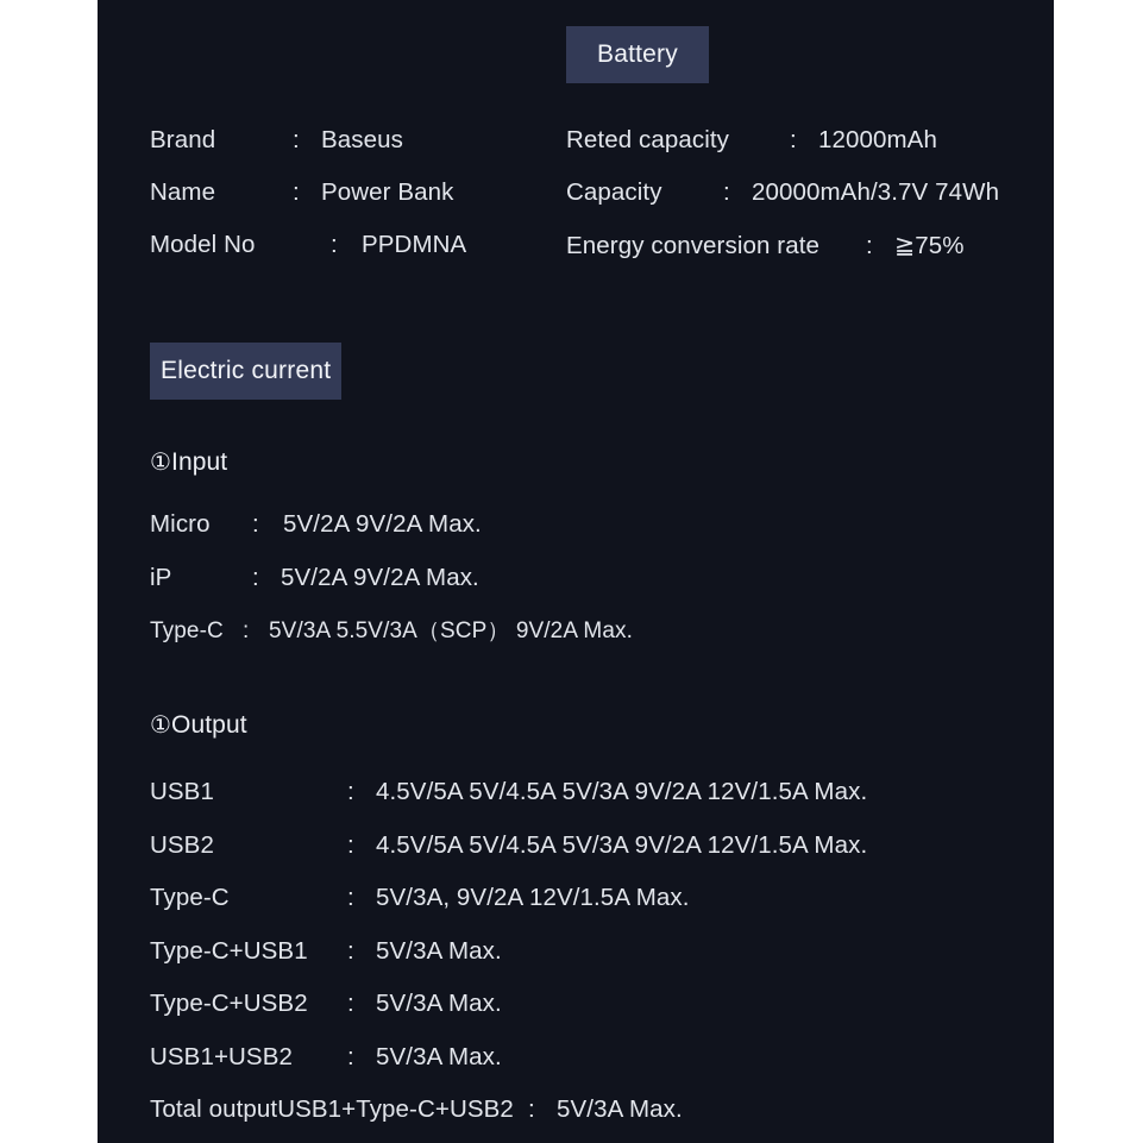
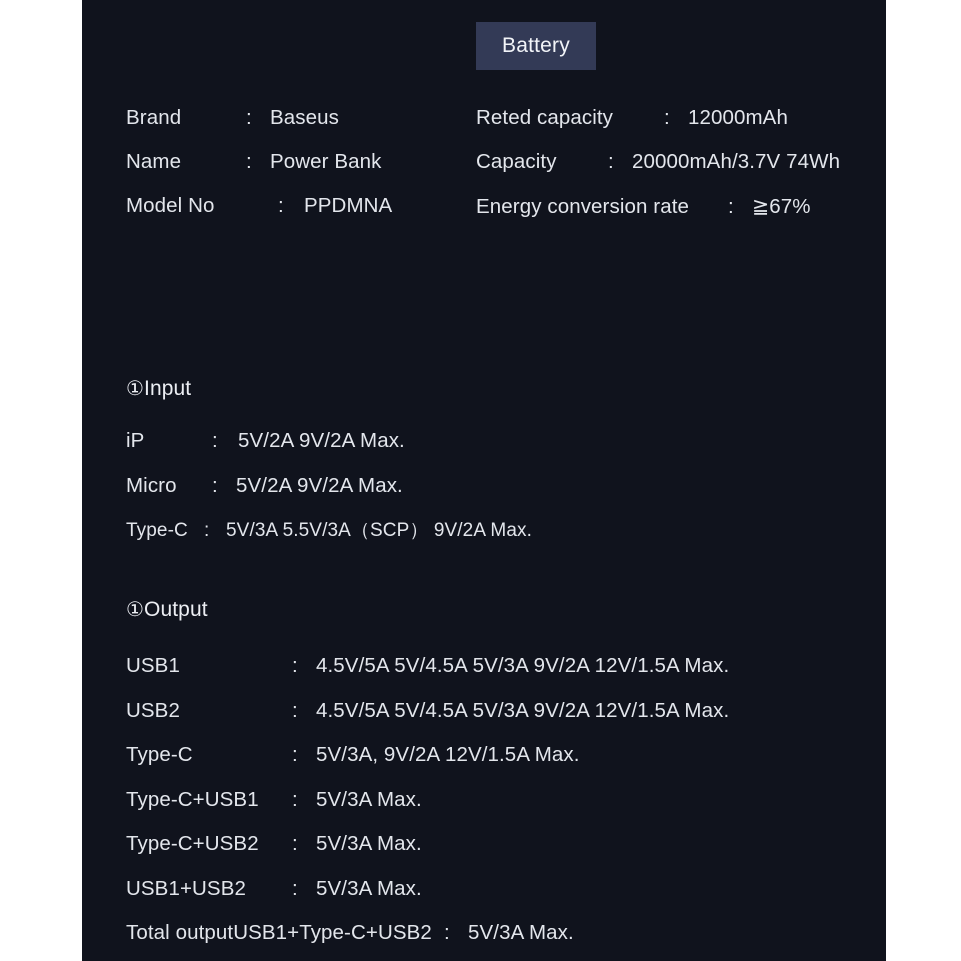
  Brand
  :
  Baseus
  Name
  :
  Power Bank
  Model No
  :
  PPDMNA
  Battery
  Reted capacity
  :
  12000mAh
  Capacity
  :
  20000mAh/3.7V 74Wh
  Energy conversion rate
  :
- ≧75%
+ ≧67%
- Electric current
  ①Input
- Micro
+ iP
  :
  5V/2A 9V/2A Max.
- iP
+ Micro
  :
  5V/2A 9V/2A Max.
  Type-C
  :
  5V/3A 5.5V/3A（SCP） 9V/2A Max.
  ①Output
  USB1
  :
  4.5V/5A 5V/4.5A 5V/3A 9V/2A 12V/1.5A Max.
  USB2
  :
  4.5V/5A 5V/4.5A 5V/3A 9V/2A 12V/1.5A Max.
  Type-C
  :
  5V/3A, 9V/2A 12V/1.5A Max.
  Type-C+USB1
  :
  5V/3A Max.
  Type-C+USB2
  :
  5V/3A Max.
  USB1+USB2
  :
  5V/3A Max.
  Total outputUSB1+Type-C+USB2
  :
  5V/3A Max.
